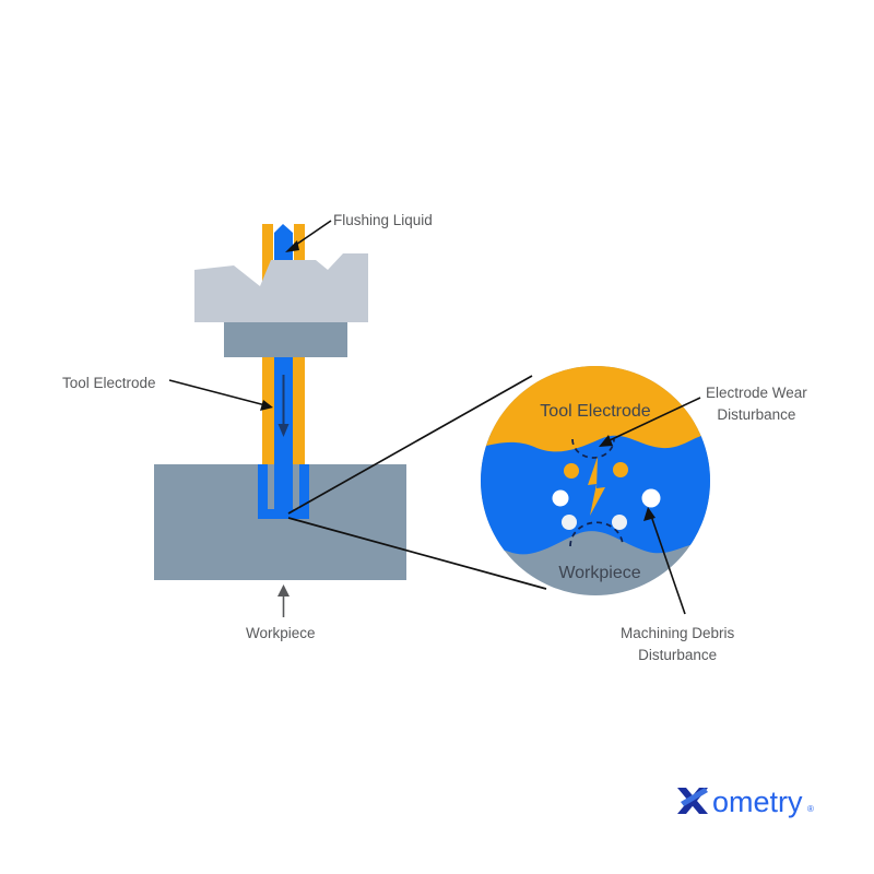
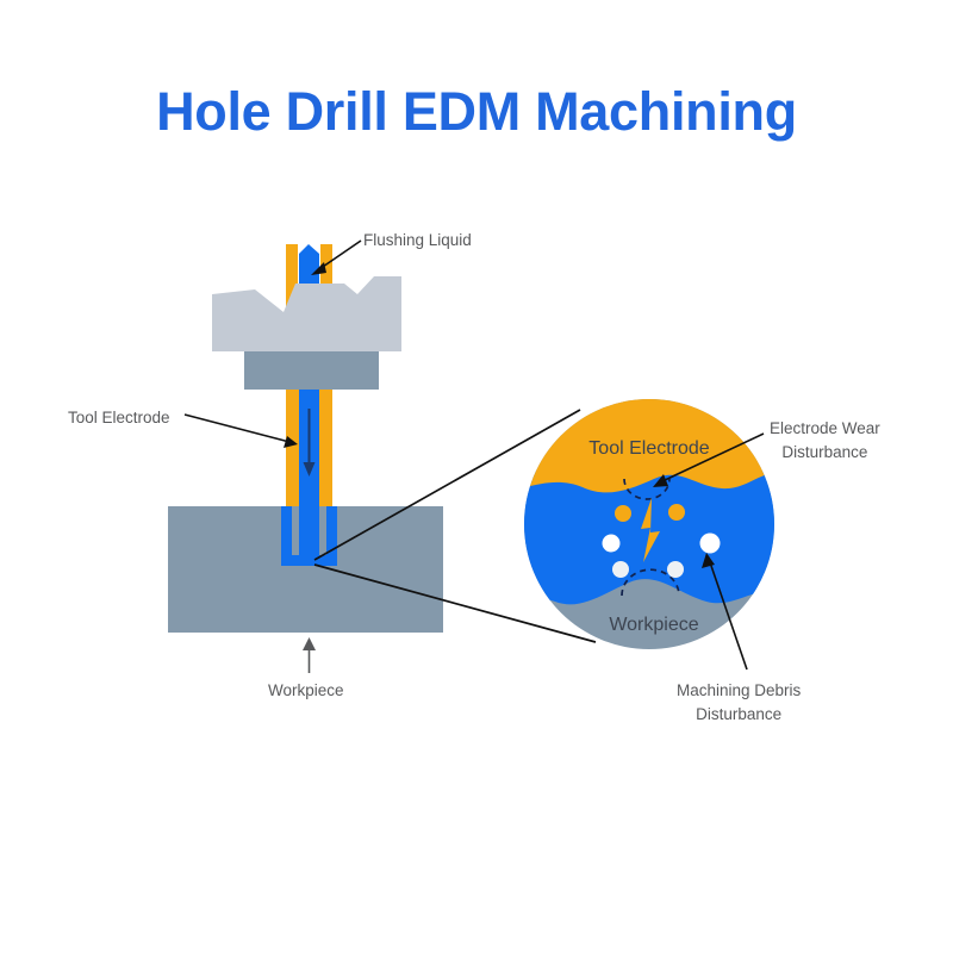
+ Hole Drill EDM Machining
  Tool Electrode
  Workpiece
  Flushing Liquid
  Tool Electrode
  Workpiece
  Electrode Wear
  Disturbance
  Machining Debris
  Disturbance
- ometry
- ®
